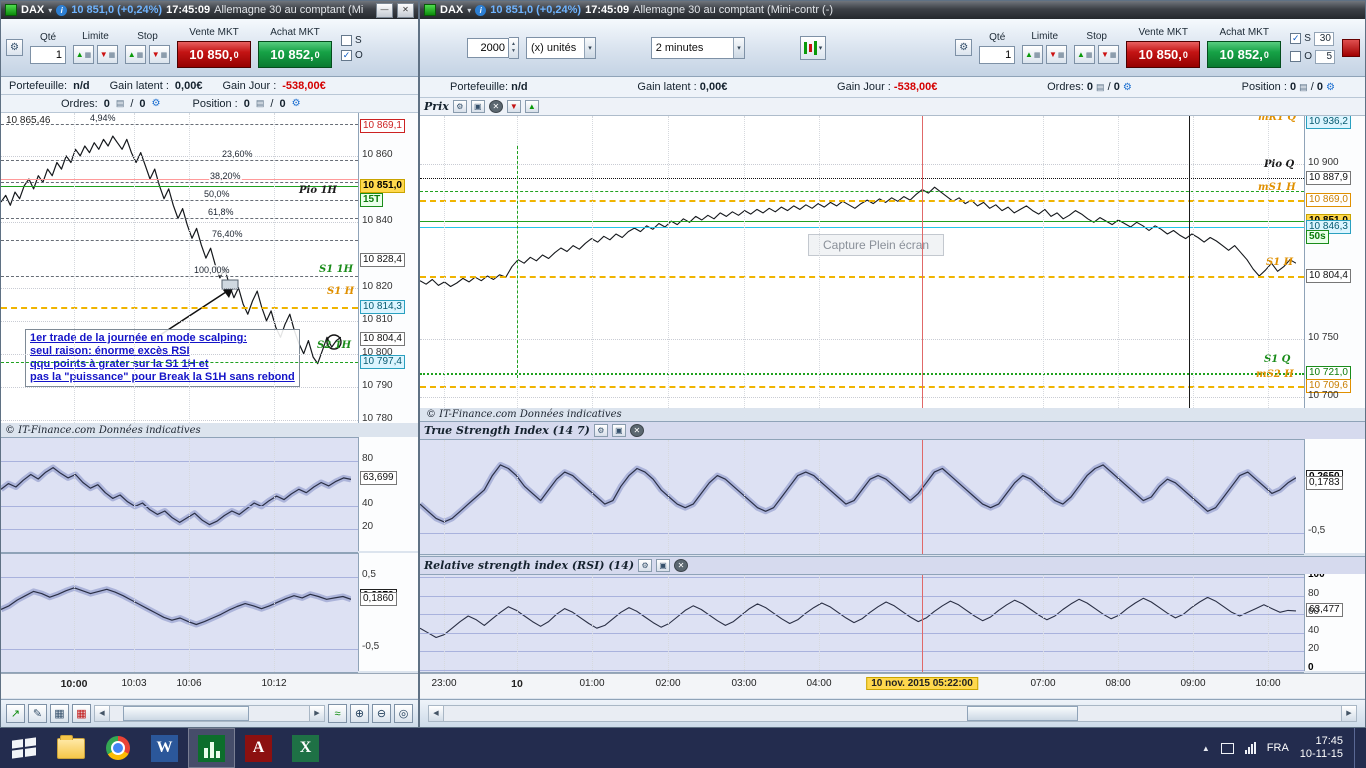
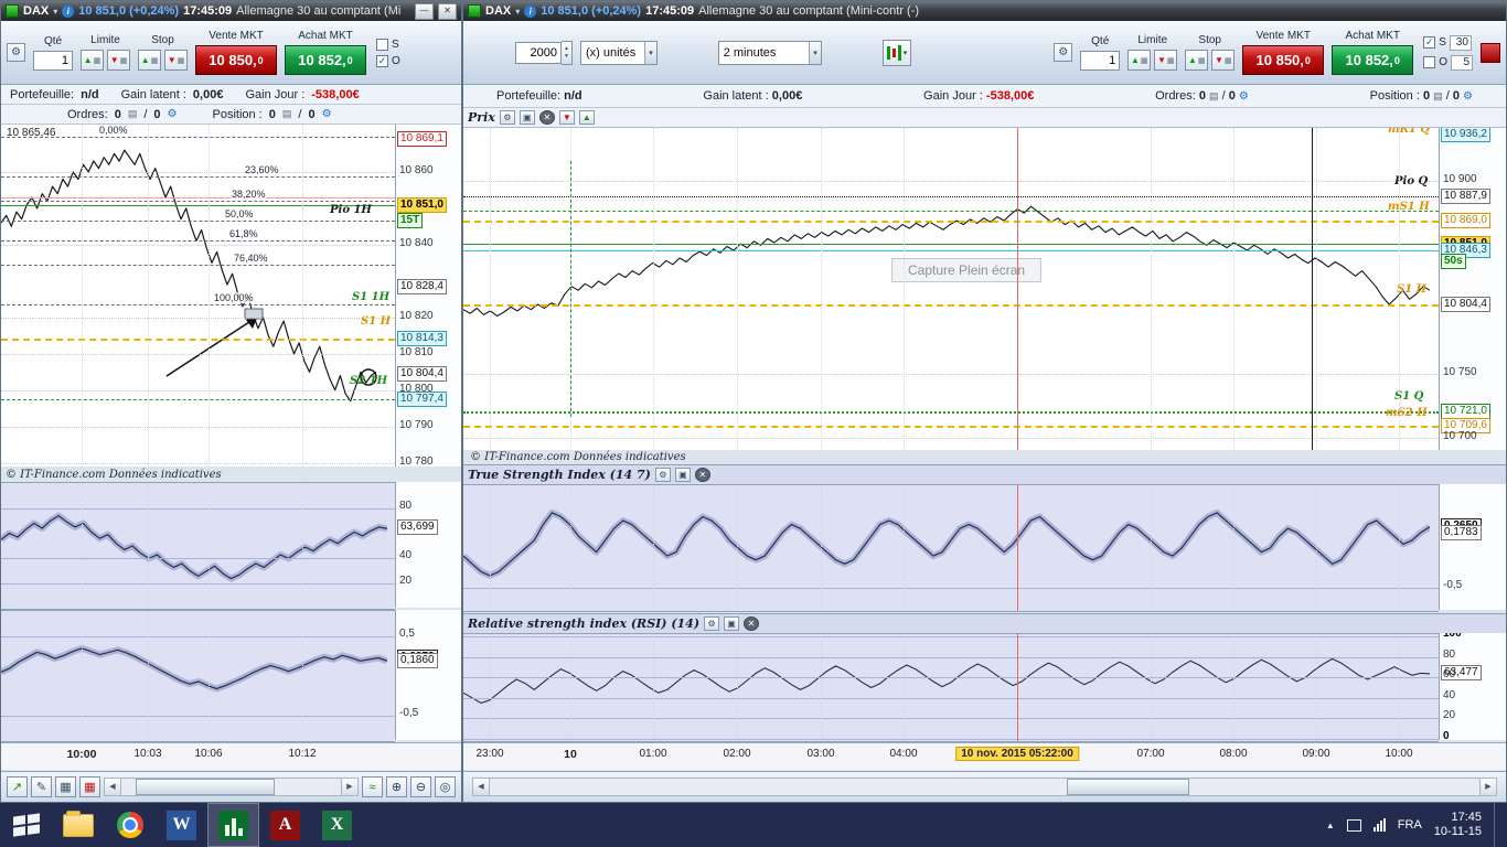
  DAX
  ▾
  i
  10 851,0 (+0,24%)
  17:45:09
  Allemagne 30 au comptant (Mi
  —
  ✕
  ⚙
  Qté
  1
  Limite
  ▲
  ▼
  Stop
  ▲
  ▼
  Vente MKT
  10 850,
  0
  Achat MKT
  10 852,
  0
  S
  ✓
  O
  Portefeuille:
  n/d
  Gain latent :
  0,00€
  Gain Jour :
  -538,00€
  Ordres:
  0
  ▤
  /
  0
  ⚙
  Position :
  0
  ▤
  /
  0
  ⚙
  10 865,46
- 1er trade de la journée en mode scalping:
- seul raison: énorme excès RSI
- qqu points à grater sur la S1 1H et
- pas la "puissance" pour Break la S1H sans rebond
- 4,94%
+ 0,00%
  23,60%
  38,20%
  50,0%
  61,8%
  76,40%
  100,00%
  Pio 1H
  S1 1H
  S1 H
  S2 1H
  10 869,1
  10 860
  10 851,0
  15T
  10 840
  10 828,4
  10 820
  10 814,3
  10 810
  10 804,4
  10 800
  10 797,4
  10 790
  10 780
  © IT-Finance.com Données indicatives
  80
  63,699
  40
  20
  0,5
  0,1860
  -0,5
  10:00
  10:03
  10:06
  10:12
  ↗
  ✎
  ▦
  ▦
  ≈
  ⊕
  ⊖
  ◎
  DAX
  ▾
  i
  10 851,0 (+0,24%)
  17:45:09
  Allemagne 30 au comptant (Mini-contr (-)
  2000
  (x) unités
  2 minutes
  ⚙
  Qté
  1
  Limite
  ▲
  ▼
  Stop
  ▲
  ▼
  Vente MKT
  10 850,
  0
  Achat MKT
  10 852,
  0
  ✓
  S
  30
  O
  5
  Portefeuille: n/d
  Gain latent : 0,00€
  Gain Jour : -538,00€
  Ordres: 0 ▤ / 0 ⚙
  Position : 0 ▤ / 0 ⚙
  Prix
  ⚙
  ▣
  ✕
  ▼
  ▲
  Capture Plein écran
  mR1 Q
  Pio Q
  mS1 H
  S1 H
  S1 Q
  mS2 H
  10 936,2
  10 900
  10 887,9
  10 869,0
  10 846,3
  50s
  10 804,4
  10 750
  10 721,0
  10 709,6
  10 700
  © IT-Finance.com Données indicatives
  True Strength Index (14 7)
  ⚙
  ▣
  ✕
  0,1783
  -0,5
  Relative strength index (RSI) (14)
  ⚙
  ▣
  ✕
  100
  80
  63,477
  60
  40
  20
  0
  23:00
  10
  01:00
  02:00
  03:00
  04:00
  10 nov. 2015 05:22:00
  07:00
  08:00
  09:00
  10:00
  W
  A
  X
  ▲
  FRA
  17:45
  10-11-15
